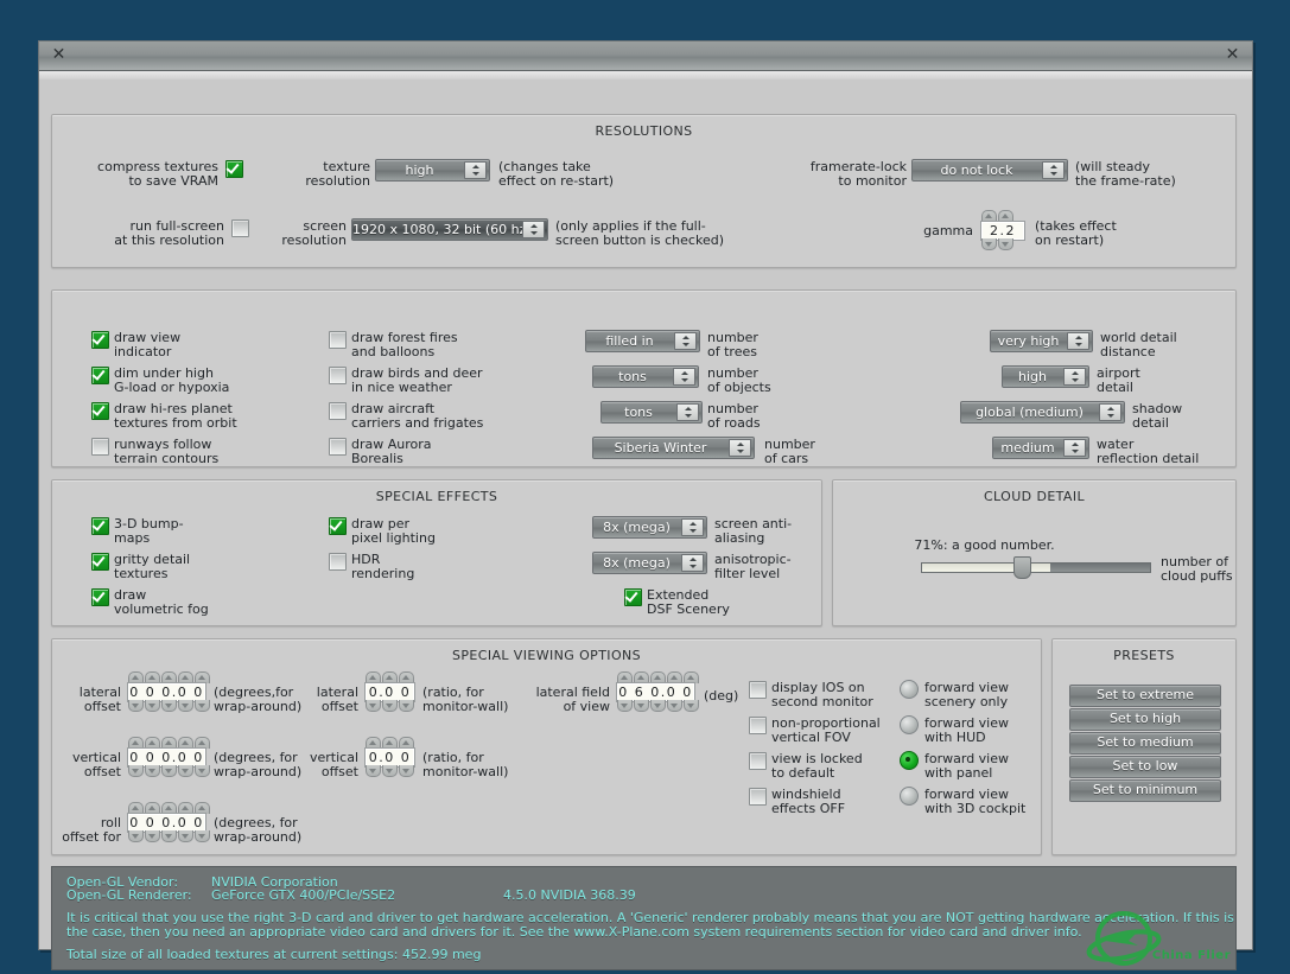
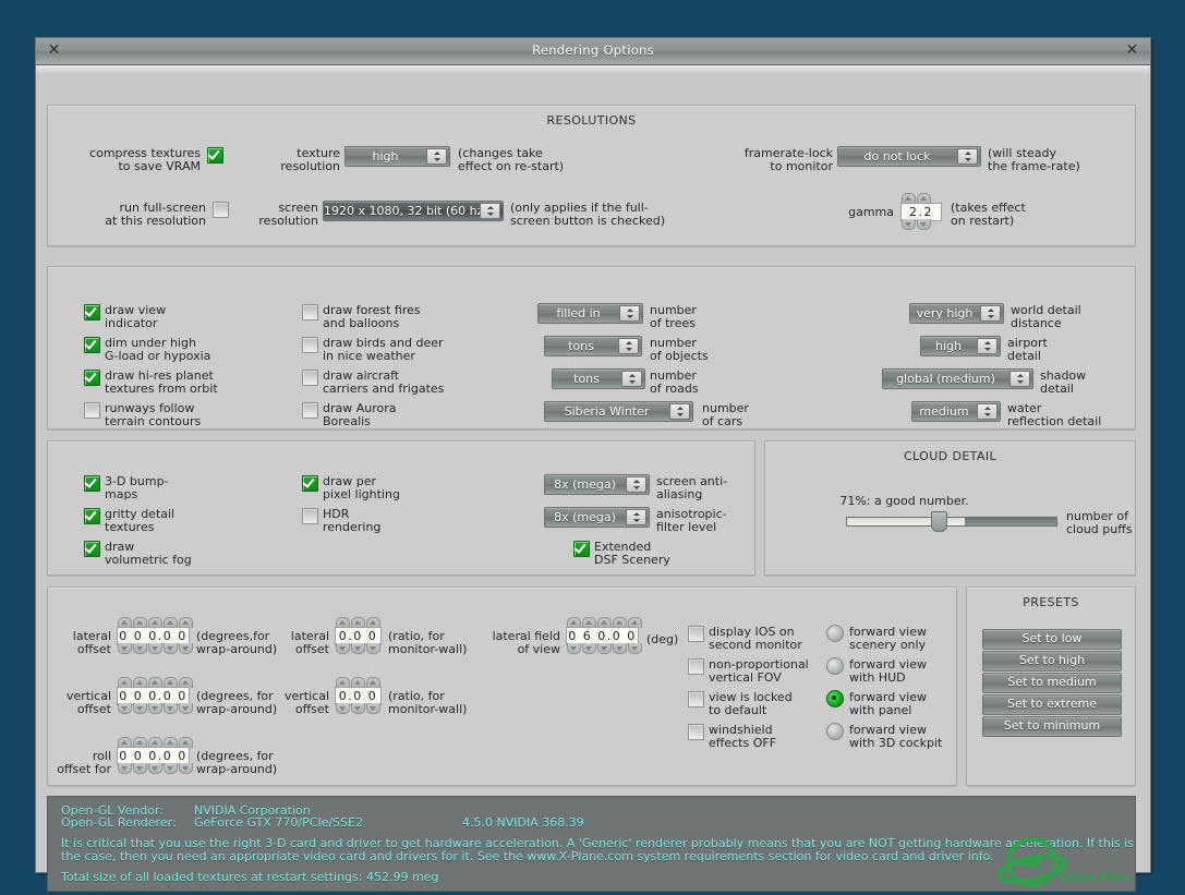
  ✕
+ Rendering Options
  ✕
  RESOLUTIONS
  compress textures
  to save VRAM
  texture
  resolution
  high
  (changes take
  effect on re-start)
  framerate-lock
  to monitor
  do not lock
  (will steady
  the frame-rate)
  run full-screen
  at this resolution
  screen
  resolution
  1920 x 1080, 32 bit (60 h
  (only applies if the full-
  screen button is checked)
  gamma
  2.2
  (takes effect
  on restart)
  draw view
  indicator
  dim under high
  G-load or hypoxia
  draw hi-res planet
  textures from orbit
  runways follow
  terrain contours
  draw forest fires
  and balloons
  draw birds and deer
  in nice weather
  draw aircraft
  carriers and frigates
  draw Aurora
  Borealis
  filled in
  number
  of trees
  tons
  number
  of objects
  tons
  number
  of roads
  Siberia Winter
  number
  of cars
  very high
  world detail
  distance
  high
  airport
  detail
  global (medium)
  shadow
  detail
  medium
  water
  reflection detail
- SPECIAL EFFECTS
  3-D bump-
  maps
  gritty detail
  textures
  draw
  volumetric fog
  draw per
  pixel lighting
  HDR
  rendering
  8x (mega)
  screen anti-
  aliasing
  8x (mega)
  anisotropic-
  filter level
  Extended
  DSF Scenery
  CLOUD DETAIL
  71%: a good number.
  number of
  cloud puffs
- SPECIAL VIEWING OPTIONS
  lateral
  offset
  0 0 0.0 0
  (degrees,for
  wrap-around)
  vertical
  offset
  0 0 0.0 0
  (degrees, for
  wrap-around)
  roll
  offset for
  0 0 0.0 0
  (degrees, for
  wrap-around)
  lateral
  offset
  0.0 0
  (ratio, for
  monitor-wall)
  vertical
  offset
  0.0 0
  (ratio, for
  monitor-wall)
  lateral field
  of view
  0 6 0.0 0
  (deg)
  display IOS on
  second monitor
  non-proportional
  vertical FOV
  view is locked
  to default
  windshield
  effects OFF
  forward view
  scenery only
  forward view
  with HUD
  forward view
  with panel
  forward view
  with 3D cockpit
  PRESETS
- Set to extreme
+ Set to low
  Set to high
  Set to medium
- Set to low
+ Set to extreme
  Set to minimum
  Open-GL Vendor:
  NVIDIA Corporation
  Open-GL Renderer:
- GeForce GTX 400/PCIe/SSE2
+ GeForce GTX 770/PCIe/SSE2
  4.5.0 NVIDIA 368.39
  It is critical that you use the right 3-D card and driver to get hardware acceleration. A 'Generic' renderer probably means that you are NOT getting hardware aeleation. If this is
  the case, then you need an appropriate video card and drivers for it. See the www.X-Plane.com system requirements section for video card and driver info.
- Total size of all loaded textures at current settings: 452.99 meg
+ Total size of all loaded textures at restart settings: 452.99 meg
  China Flier
